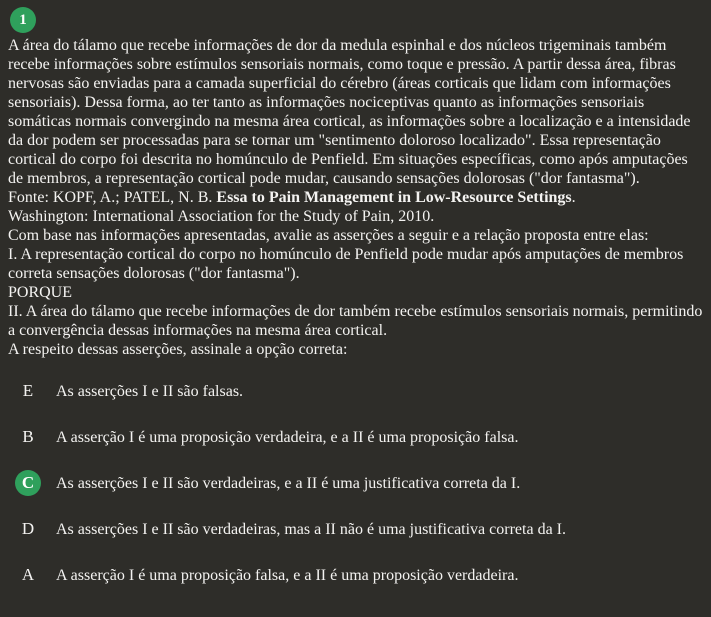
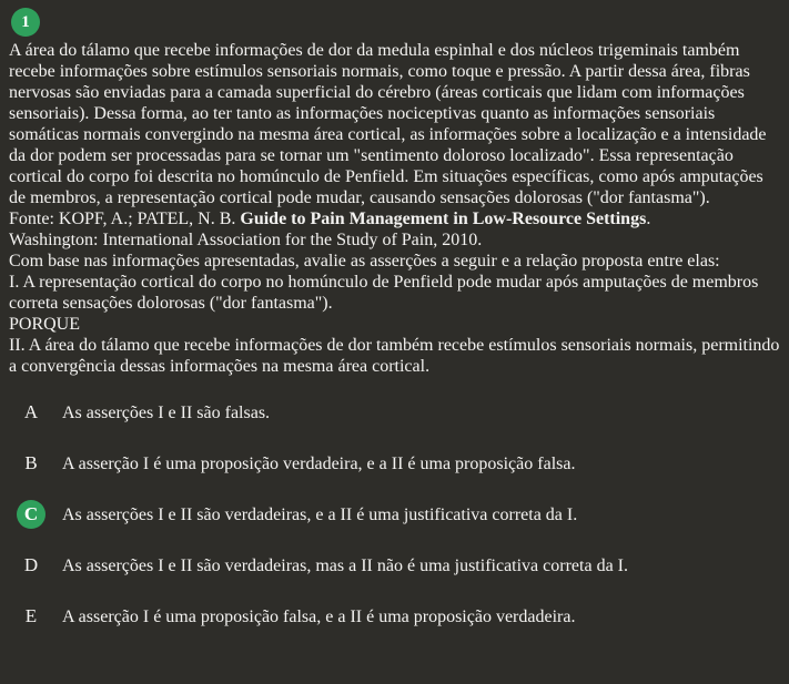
  1
  A área do tálamo que recebe informações de dor da medula espinhal e dos núcleos trigeminais também recebe informações sobre estímulos sensoriais normais, como toque e pressão. A partir dessa área, fibras nervosas são enviadas para a camada superficial do cérebro (áreas corticais que lidam com informações sensoriais). Dessa forma, ao ter tanto as informações nociceptivas quanto as informações sensoriais somáticas normais convergindo na mesma área cortical, as informações sobre a localização e a intensidade da dor podem ser processadas para se tornar um "sentimento doloroso localizado". Essa representação cortical do corpo foi descrita no homúnculo de Penfield. Em situações específicas, como após amputações de membros, a representação cortical pode mudar, causando sensações dolorosas ("dor fantasma").
- Fonte: KOPF, A.; PATEL, N. B. Essa to Pain Management in Low-Resource Settings.
+ Fonte: KOPF, A.; PATEL, N. B. Guide to Pain Management in Low-Resource Settings.
  Washington: International Association for the Study of Pain, 2010.
  Com base nas informações apresentadas, avalie as asserções a seguir e a relação proposta entre elas:
  I. A representação cortical do corpo no homúnculo de Penfield pode mudar após amputações de membros correta sensações dolorosas ("dor fantasma").
  PORQUE
  II. A área do tálamo que recebe informações de dor também recebe estímulos sensoriais normais, permitindo a convergência dessas informações na mesma área cortical.
- A respeito dessas asserções, assinale a opção correta:
- E
+ A
  As asserções I e II são falsas.
  B
  A asserção I é uma proposição verdadeira, e a II é uma proposição falsa.
  C
  As asserções I e II são verdadeiras, e a II é uma justificativa correta da I.
  D
  As asserções I e II são verdadeiras, mas a II não é uma justificativa correta da I.
- A
+ E
  A asserção I é uma proposição falsa, e a II é uma proposição verdadeira.
